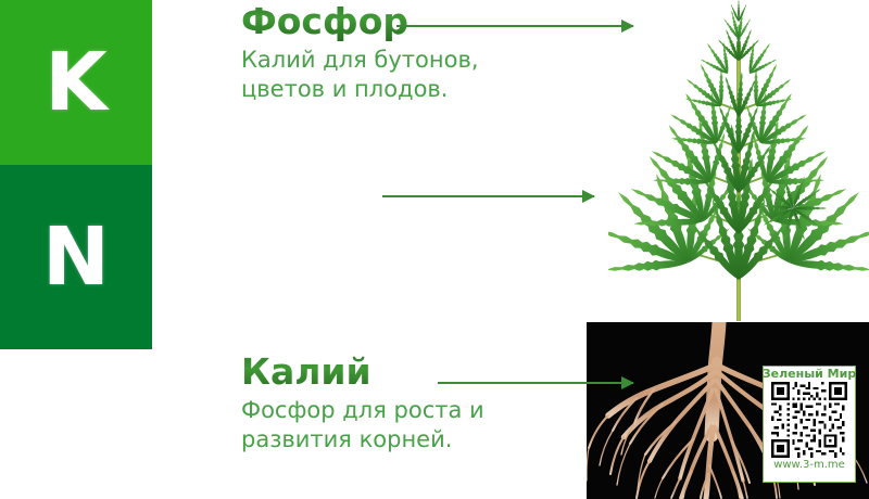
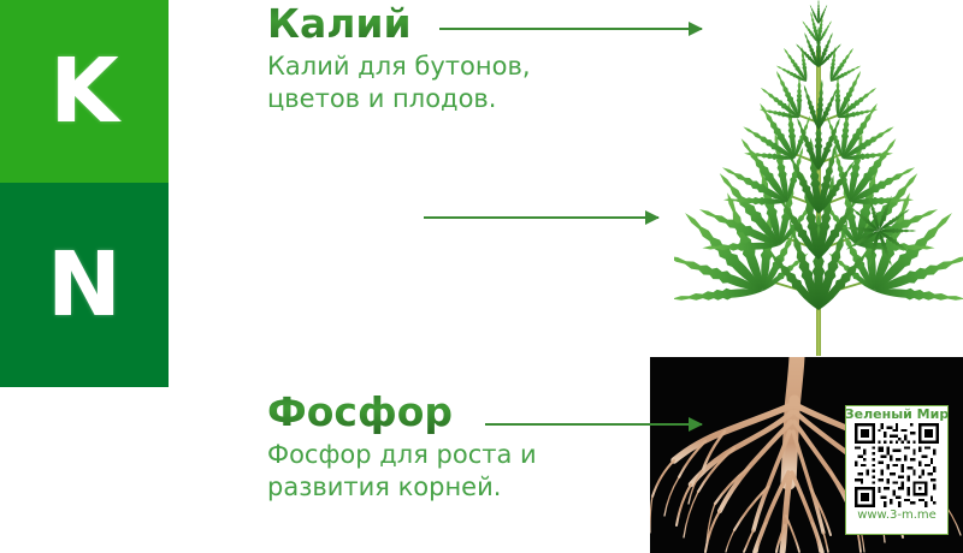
  K
  N
- Фосфор
+ Калий
  Калий для бутонов,
  цветов и плодов.
- Калий
+ Фосфор
  Фосфор для роста и
  развития корней.
  Зеленый Мир
  www.3-m.me
